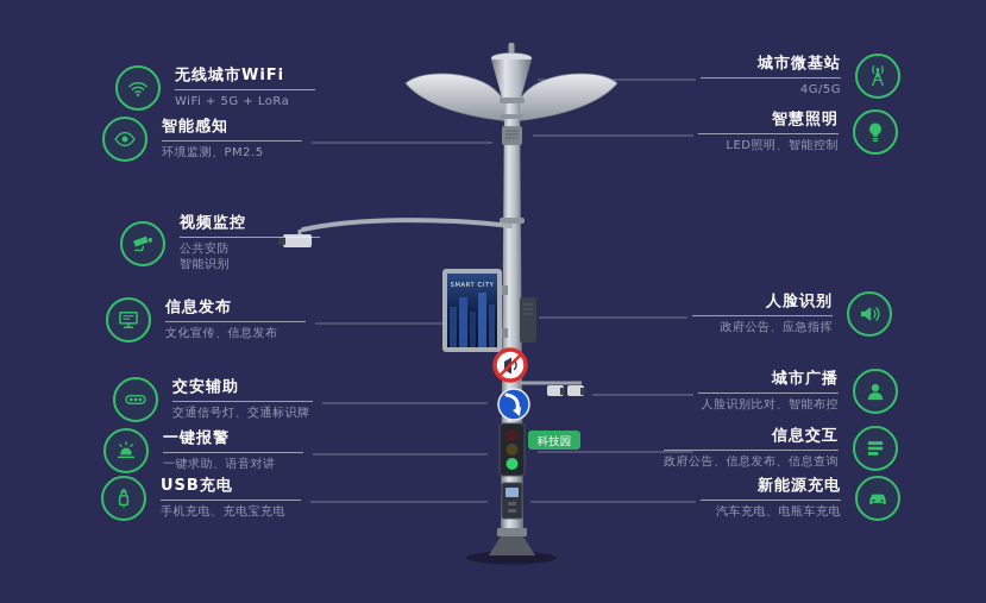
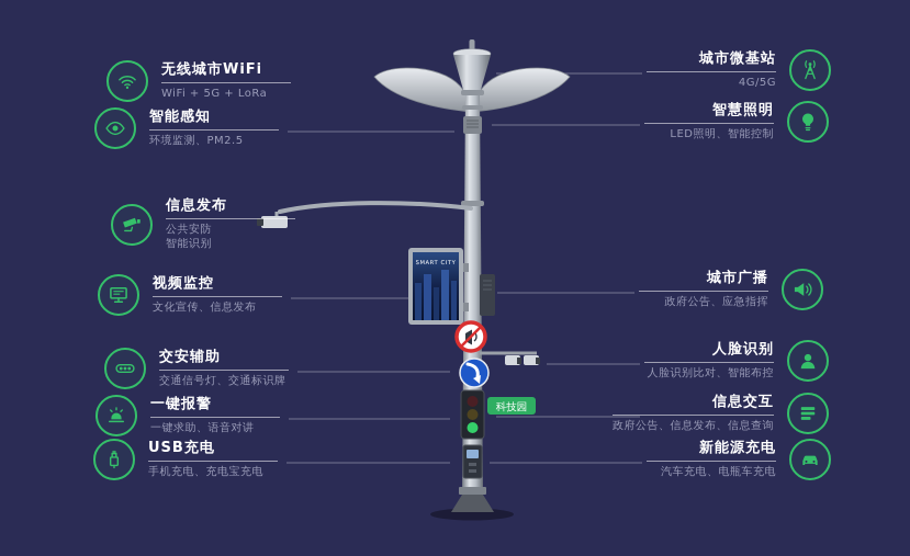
  科技园
  无线城市WiFi
  WiFi + 5G + LoRa
  智能感知
  环境监测、PM2.5
- 视频监控
+ 信息发布
  公共安防
  智能识别
- 信息发布
+ 视频监控
  文化宣传、信息发布
  交安辅助
  交通信号灯、交通标识牌
  一键报警
  一键求助、语音对讲
  USB充电
  手机充电、充电宝充电
  城市微基站
  4G/5G
  智慧照明
  LED照明、智能控制
- 人脸识别
+ 城市广播
  政府公告、应急指挥
- 城市广播
+ 人脸识别
  人脸识别比对、智能布控
  信息交互
  政府公告、信息发布、信息查询
  新能源充电
  汽车充电、电瓶车充电
